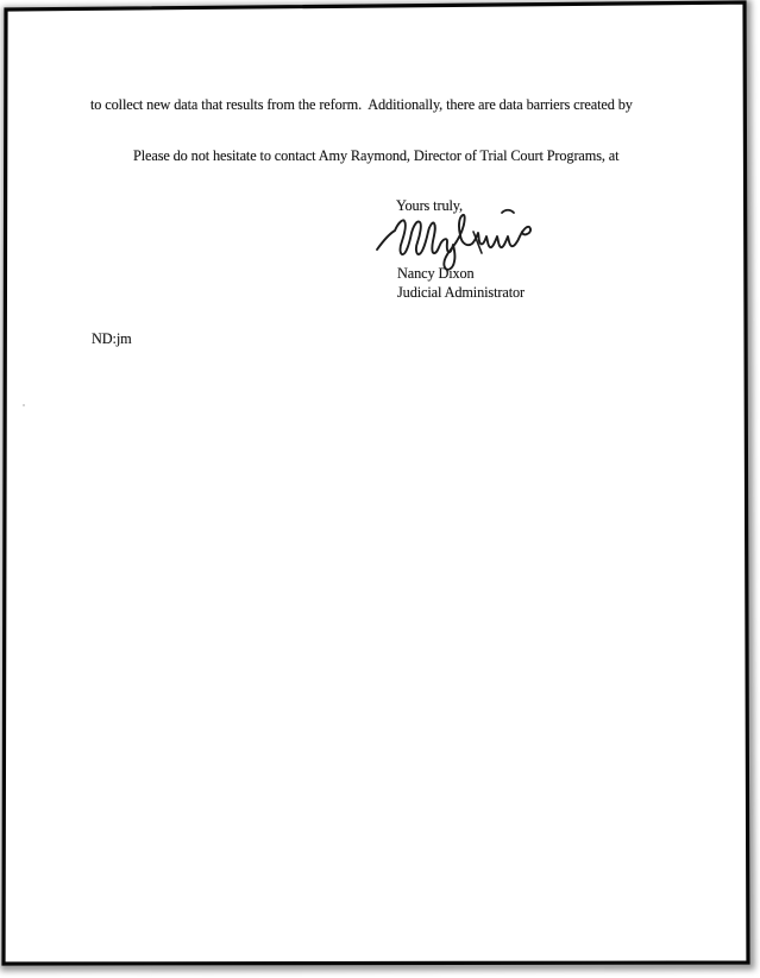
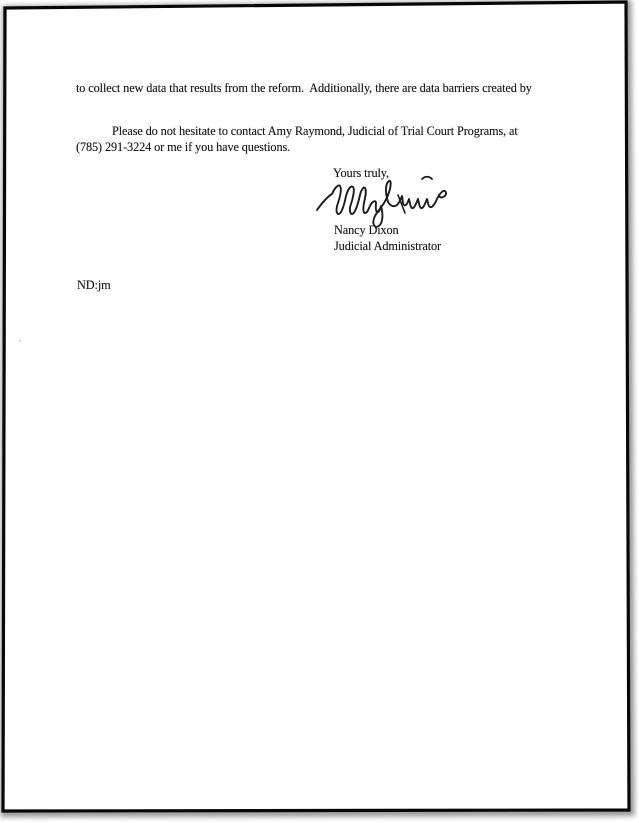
  to collect new data that results from the reform. Additionally, there are data barriers created by
- Please do not hesitate to contact Amy Raymond, Director of Trial Court Programs, at
+ Please do not hesitate to contact Amy Raymond, Judicial of Trial Court Programs, at
+ (785) 291-3224 or me if you have questions.
  Yours truly,
  Nancy Dixon
  Judicial Administrator
  ND:jm
